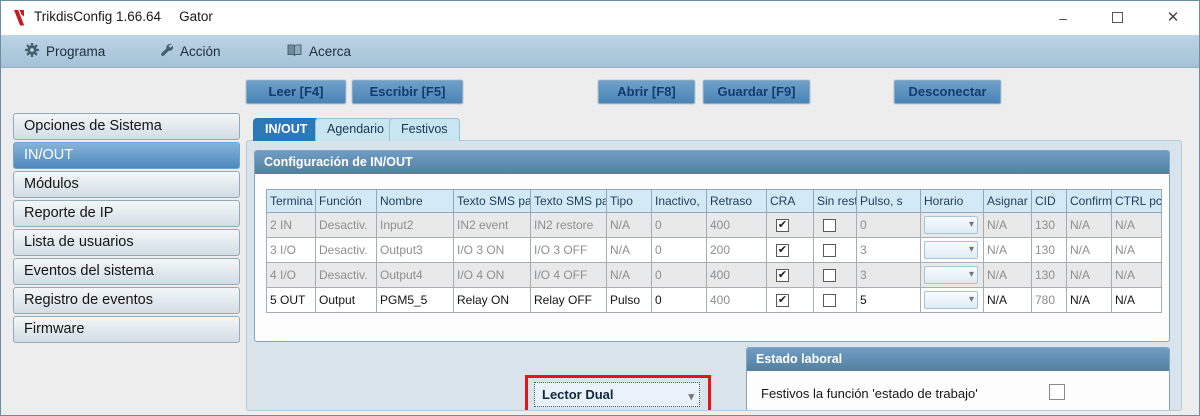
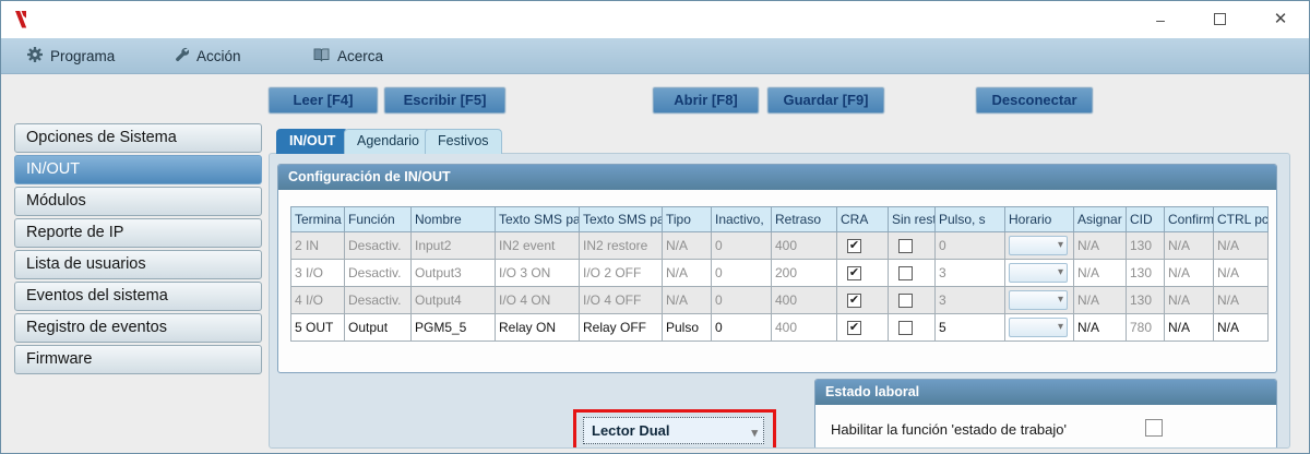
- TrikdisConfig 1.66.64 Gator
  –
  ✕
  Programa
  Acción
  Acerca
  Leer [F4]
  Escribir [F5]
  Abrir [F8]
  Guardar [F9]
  Desconectar
  Opciones de Sistema
  IN/OUT
  Módulos
  Reporte de IP
  Lista de usuarios
  Eventos del sistema
  Registro de eventos
  Firmware
  IN/OUT
  Agendario
  Festivos
  Configuración de IN/OUT
  Termina	Función	Nombre	Texto SMS pa	Texto SMS pa	Tipo	Inactivo,	Retraso	CRA	Sin res	Pulso, s	Horario	Asignar	CID	Confirm	CTRL pc
  2 IN	Desactiv.	Input2	IN2 event	IN2 restore	N/A	0	400	✔		0		N/A	130	N/A	N/A
- 3 I/O	Desactiv.	Output3	I/O 3 ON	I/O 3 OFF	N/A	0	200	✔		3		N/A	130	N/A	N/A
+ 3 I/O	Desactiv.	Output3	I/O 3 ON	I/O 2 OFF	N/A	0	200	✔		3		N/A	130	N/A	N/A
  4 I/O	Desactiv.	Output4	I/O 4 ON	I/O 4 OFF	N/A	0	400	✔		3		N/A	130	N/A	N/A
  5 OUT	Output	PGM5_5	Relay ON	Relay OFF	Pulso	0	400	✔		5		N/A	780	N/A	N/A
  Lector Dual
  Estado laboral
- Festivos la función 'estado de trabajo'
+ Habilitar la función 'estado de trabajo'
